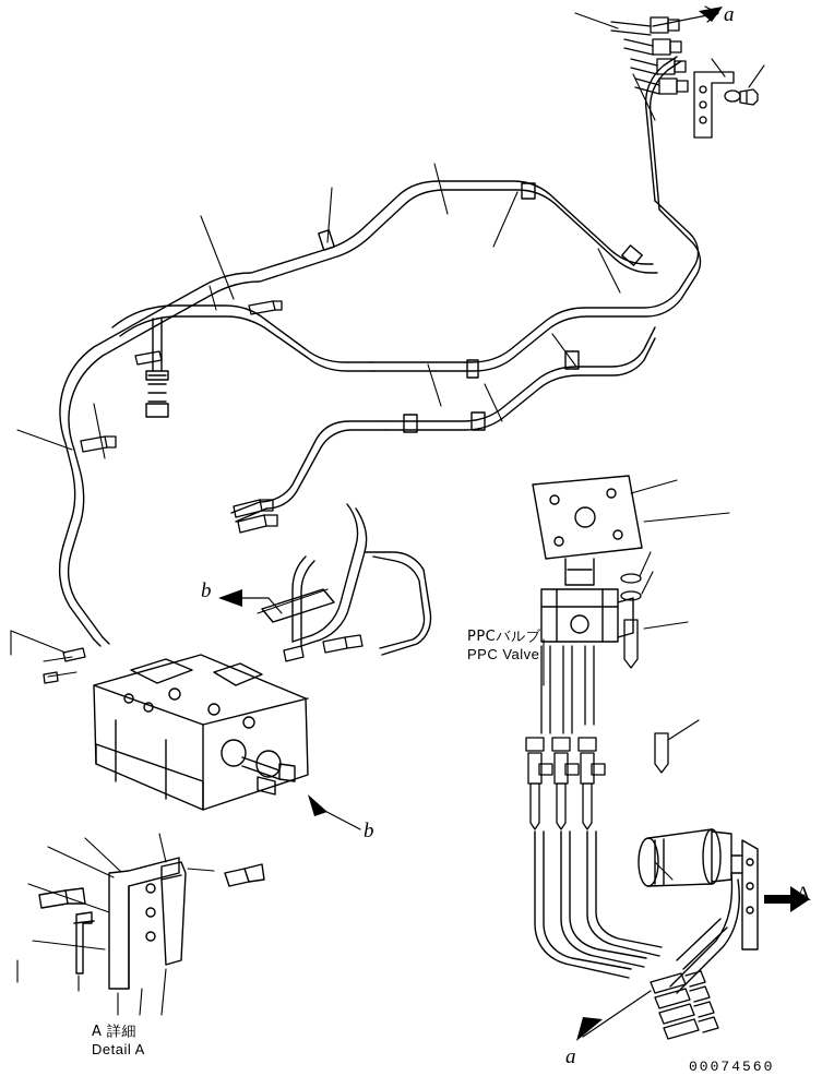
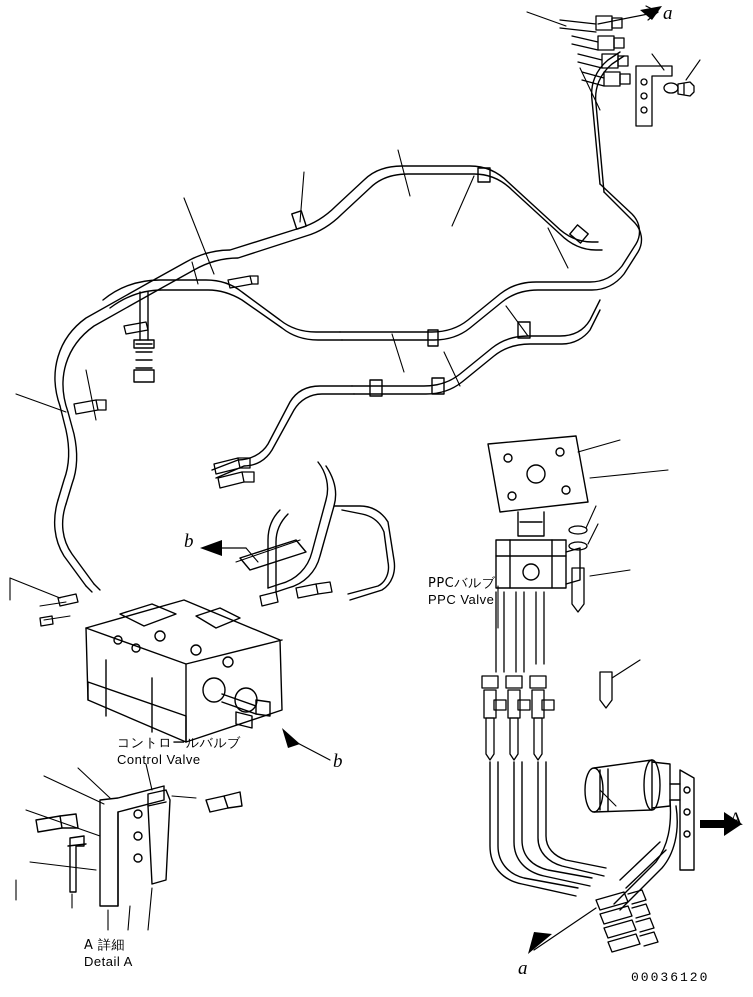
  PPCバルブ
  PPC Valve
+ コントロールバルブ
+ Control Valve
  A 詳細
  Detail A
  a
  b
  b
  a
  A
- 00074560
+ 00036120
